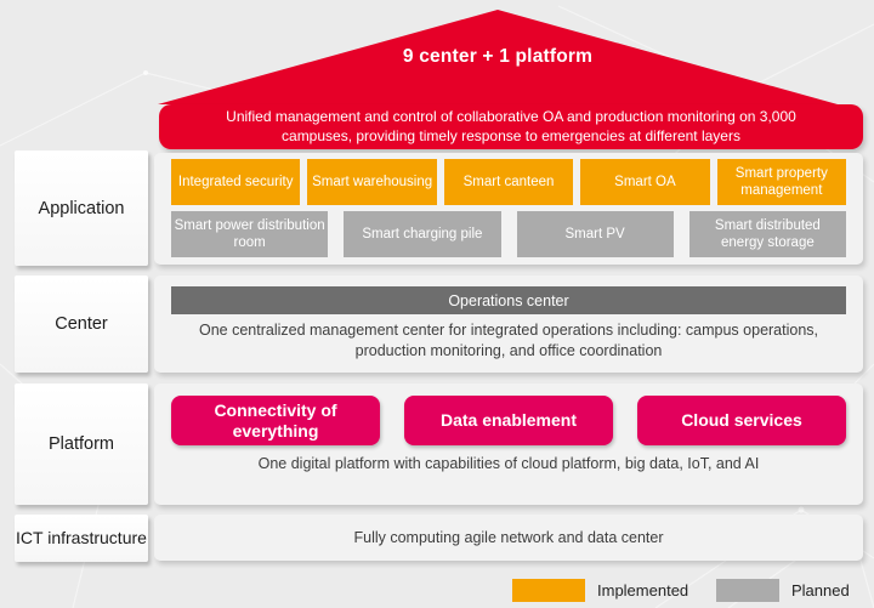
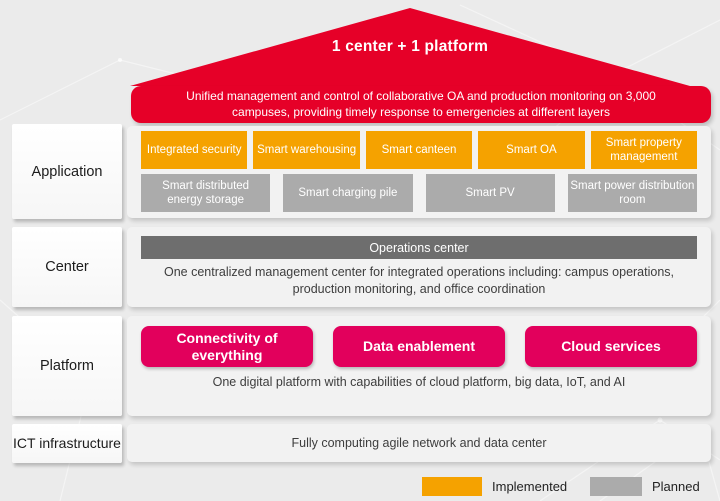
- 9 center + 1 platform
+ 1 center + 1 platform
  Unified management and control of collaborative OA and production monitoring on 3,000 campuses, providing timely response to emergencies at different layers
  Application
  Integrated security
  Smart warehousing
  Smart canteen
  Smart OA
  Smart property management
- Smart power distribution room
+ Smart distributed energy storage
  Smart charging pile
  Smart PV
- Smart distributed energy storage
+ Smart power distribution room
  Center
  Operations center
  One centralized management center for integrated operations including: campus operations, production monitoring, and office coordination
  Platform
  Connectivity of everything
  Data enablement
  Cloud services
  One digital platform with capabilities of cloud platform, big data, IoT, and AI
  ICT infrastructure
  Fully computing agile network and data center
  Implemented
  Planned
